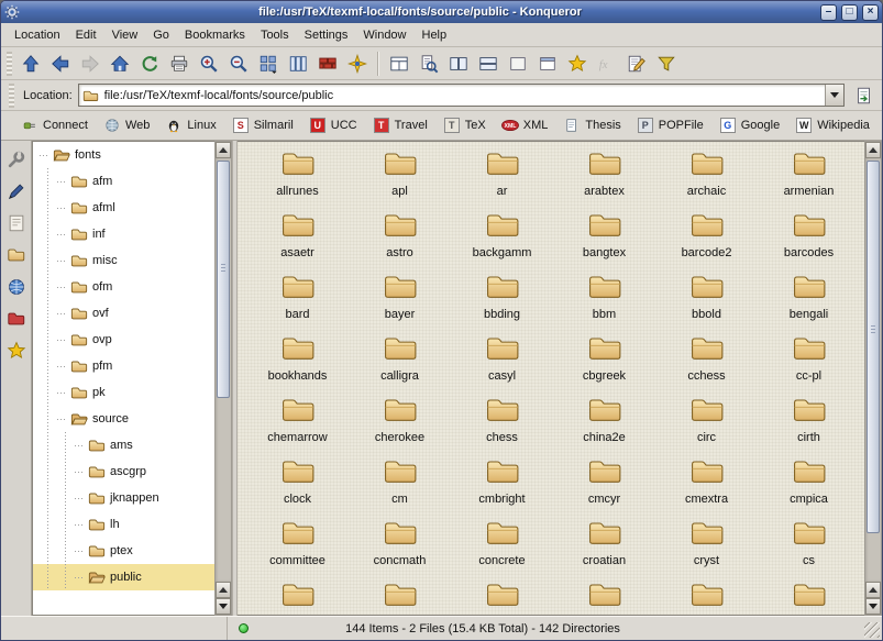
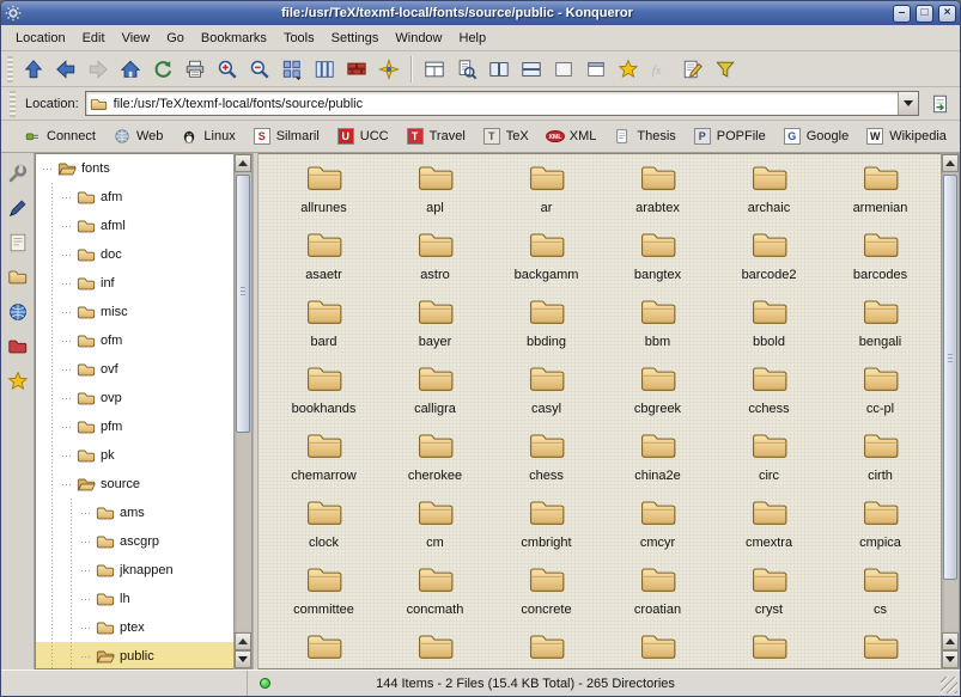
  file:/usr/TeX/texmf-local/fonts/source/public - Konqueror
  –
  □
  ×
  Location
  Edit
  View
  Go
  Bookmarks
  Tools
  Settings
  Window
  Help
  fx
  Location:
  file:/usr/TeX/texmf-local/fonts/source/public
  Connect
  Web
  Linux
  S
  Silmaril
  U
  UCC
  T
  Travel
  T
  TeX
  XML
  Thesis
  P
  POPFile
  G
  Google
  W
  Wikipedia
  fonts
  afm
  afml
+ doc
  inf
  misc
  ofm
  ovf
  ovp
  pfm
  pk
  source
  ams
  ascgrp
  jknappen
  lh
  ptex
  public
  allrunes
  apl
  ar
  arabtex
  archaic
  armenian
  asaetr
  astro
  backgamm
  bangtex
  barcode2
  barcodes
  bard
  bayer
  bbding
  bbm
  bbold
  bengali
  bookhands
  calligra
  casyl
  cbgreek
  cchess
  cc-pl
  chemarrow
  cherokee
  chess
  china2e
  circ
  cirth
  clock
  cm
  cmbright
  cmcyr
  cmextra
  cmpica
  committee
  concmath
  concrete
  croatian
  cryst
  cs
- 144 Items - 2 Files (15.4 KB Total) - 142 Directories
+ 144 Items - 2 Files (15.4 KB Total) - 265 Directories
